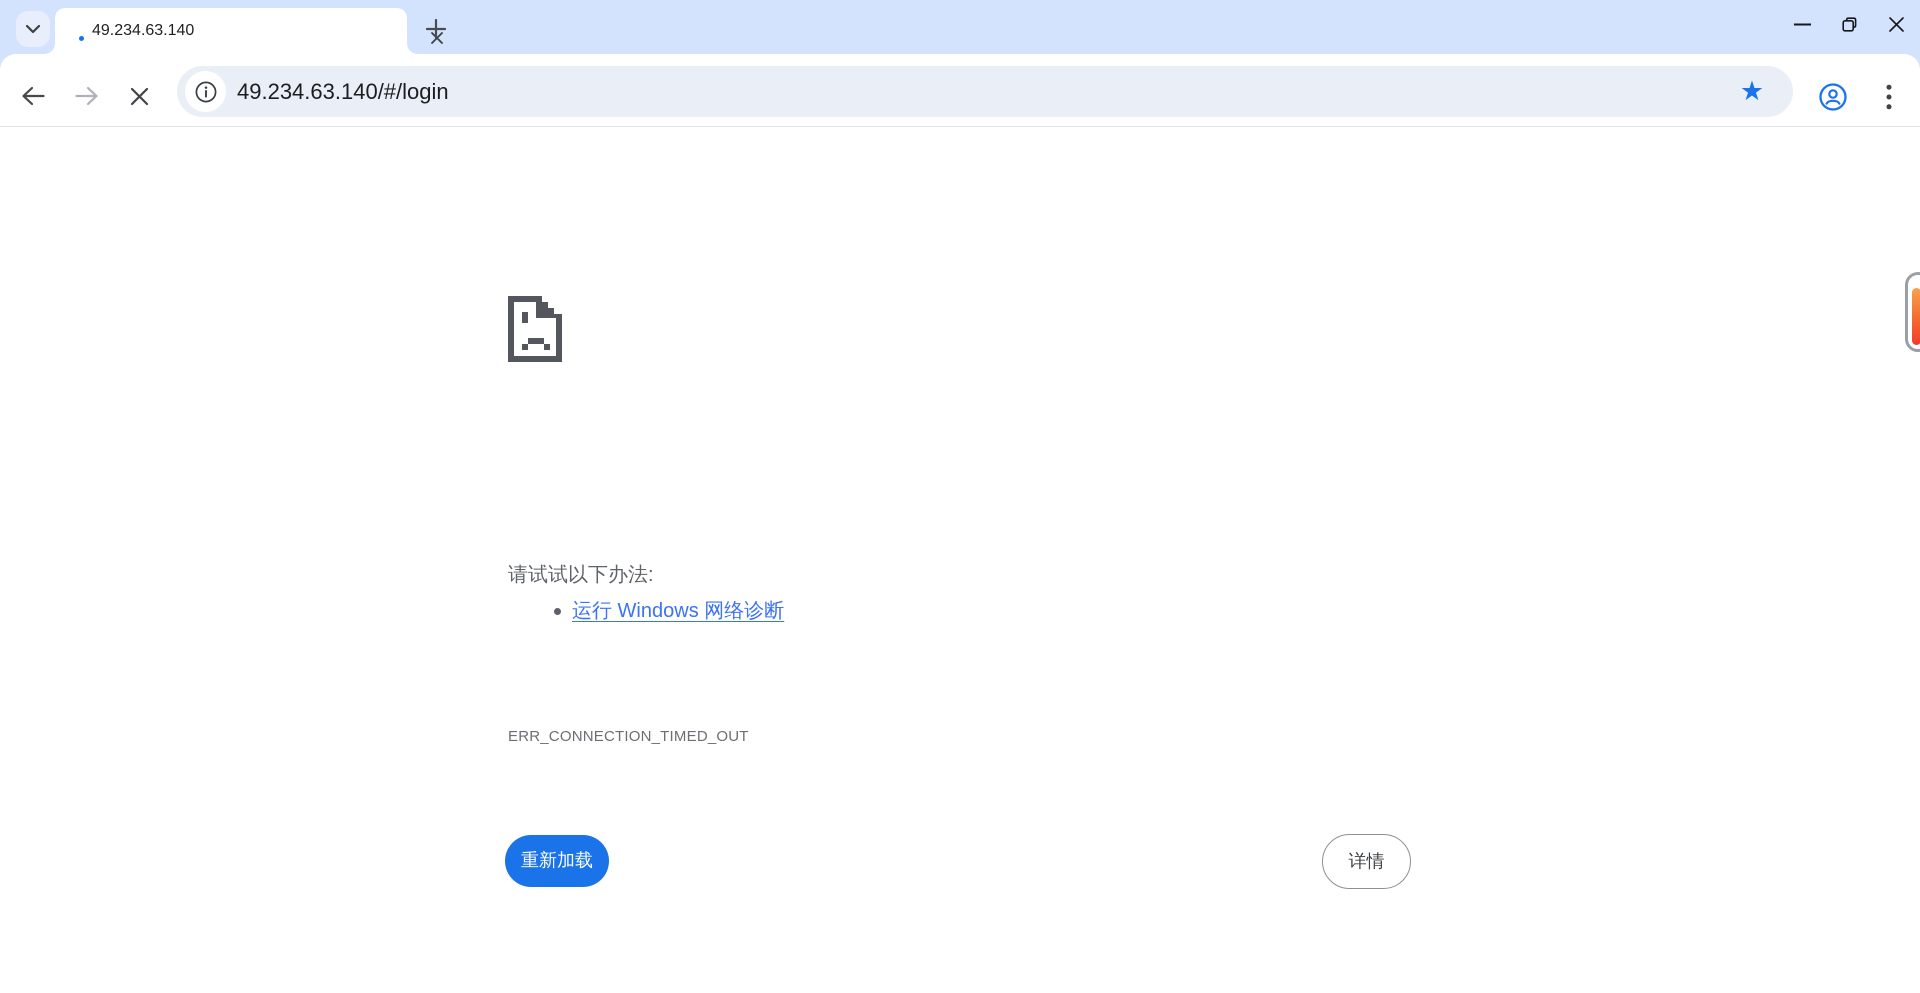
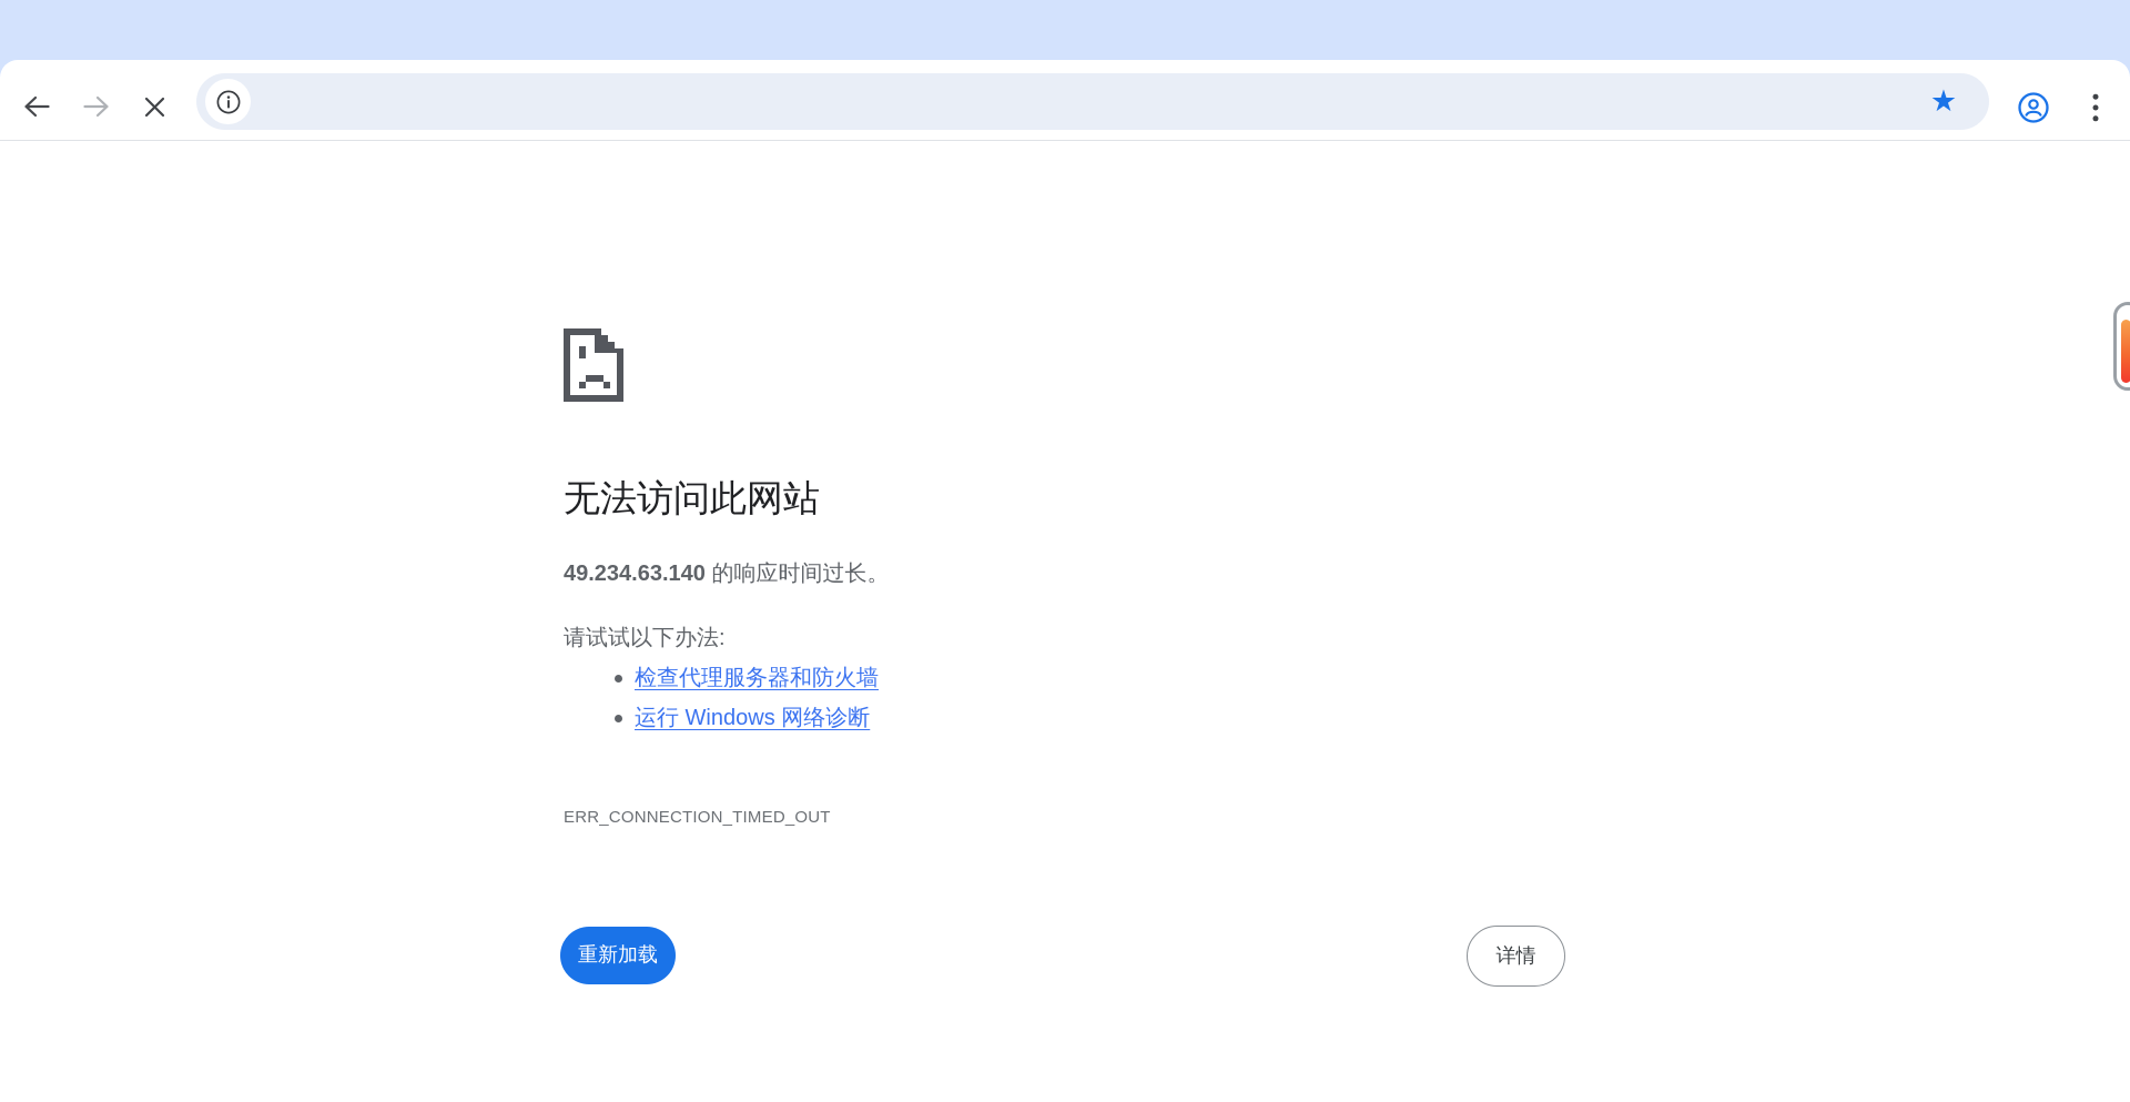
- 49.234.63.140
- 49.234.63.140/#/login
  ★
+ 无法访问此网站
+ 49.234.63.140 的响应时间过长。
  请试试以下办法:
+ 检查代理服务器和防火墙
  运行 Windows 网络诊断
  ERR_CONNECTION_TIMED_OUT
  重新加载
  详情
